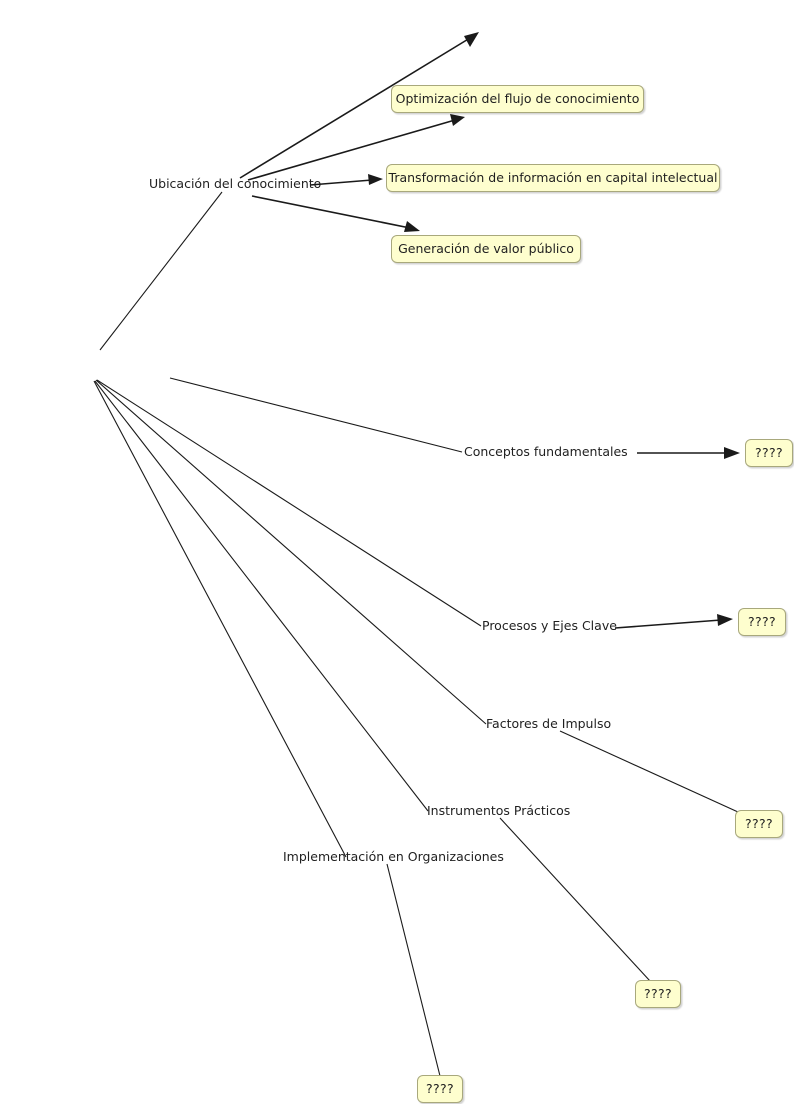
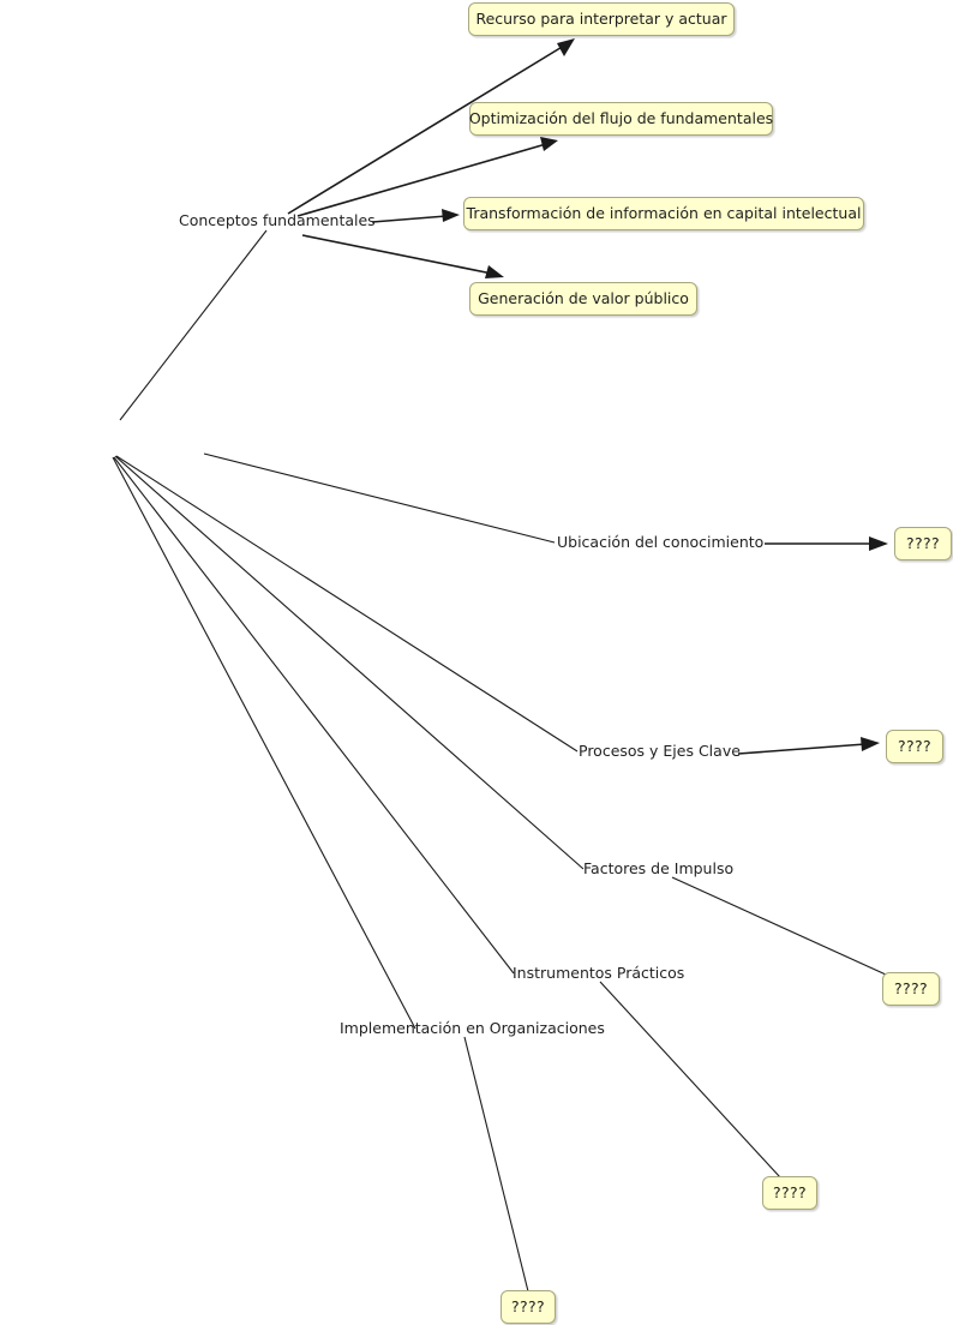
- Ubicación del conocimiento
+ Conceptos fundamentales
+ Recurso para interpretar y actuar
- Optimización del flujo de conocimiento
+ Optimización del flujo de fundamentales
  Transformación de información en capital intelectual
  Generación de valor público
- Conceptos fundamentales
+ Ubicación del conocimiento
  ????
  Procesos y Ejes Clave
  ????
  Factores de Impulso
  ????
  Instrumentos Prácticos
  ????
  Implementación en Organizaciones
  ????
